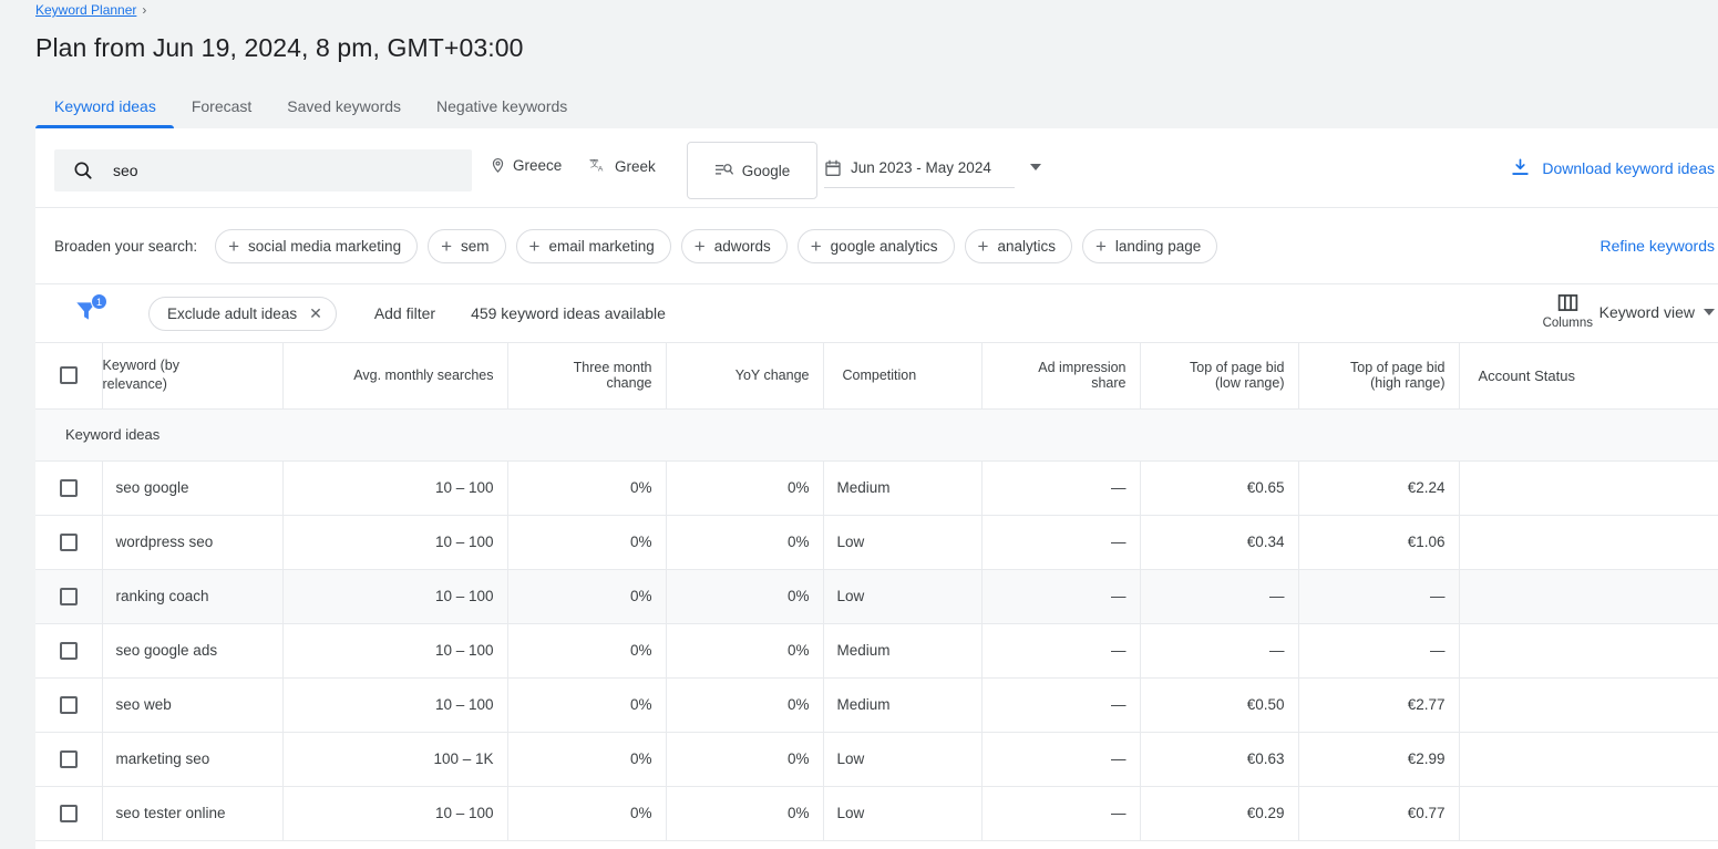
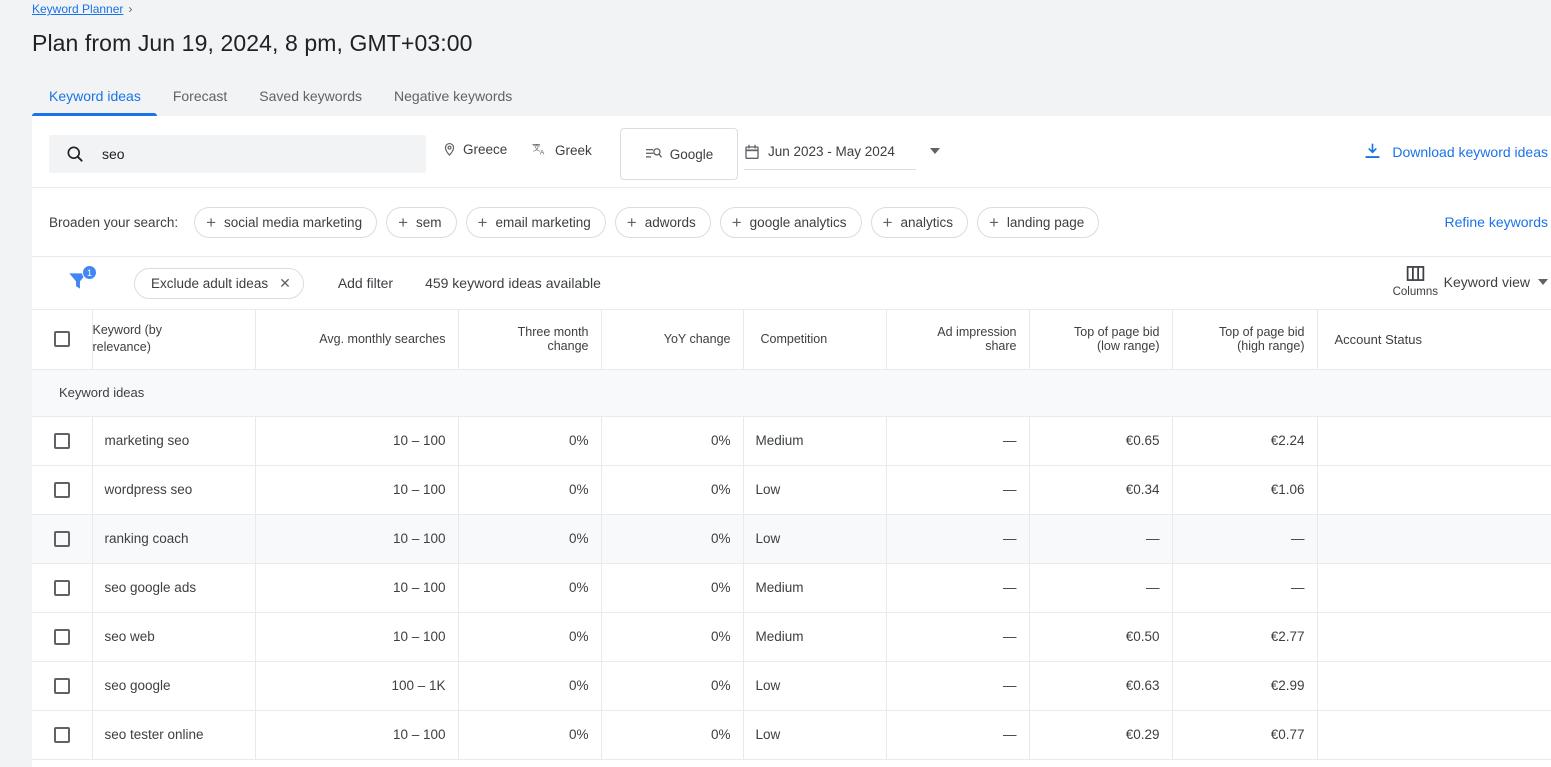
  Keyword Planner
  ›
  Plan from Jun 19, 2024, 8 pm, GMT+03:00
  Keyword ideas
  Forecast
  Saved keywords
  Negative keywords
  seo
  Greece
  文
  Greek
  Google
  Jun 2023 - May 2024
  Download keyword ideas
  Broaden your search:
  +
  social media marketing
  +
  sem
  +
  email marketing
  +
  adwords
  +
  google analytics
  +
  analytics
  +
  landing page
  Refine keywords
  1
  Exclude adult ideas
  ✕
  Add filter
  459 keyword ideas available
  Columns
  Keyword view
  	Keyword (by relevance)	Avg. monthly searches	Three month change	YoY change	Competition	Ad impression share	Top of page bid (low range)	Top of page bid (high range)	Account Status
  Keyword ideas
- 	seo google	10 – 100	0%	0%	Medium	—	€0.65	€2.24
+ 	marketing seo	10 – 100	0%	0%	Medium	—	€0.65	€2.24
  	wordpress seo	10 – 100	0%	0%	Low	—	€0.34	€1.06
  	ranking coach	10 – 100	0%	0%	Low	—	—	—
  	seo google ads	10 – 100	0%	0%	Medium	—	—	—
  	seo web	10 – 100	0%	0%	Medium	—	€0.50	€2.77
- 	marketing seo	100 – 1K	0%	0%	Low	—	€0.63	€2.99
+ 	seo google	100 – 1K	0%	0%	Low	—	€0.63	€2.99
  	seo tester online	10 – 100	0%	0%	Low	—	€0.29	€0.77
